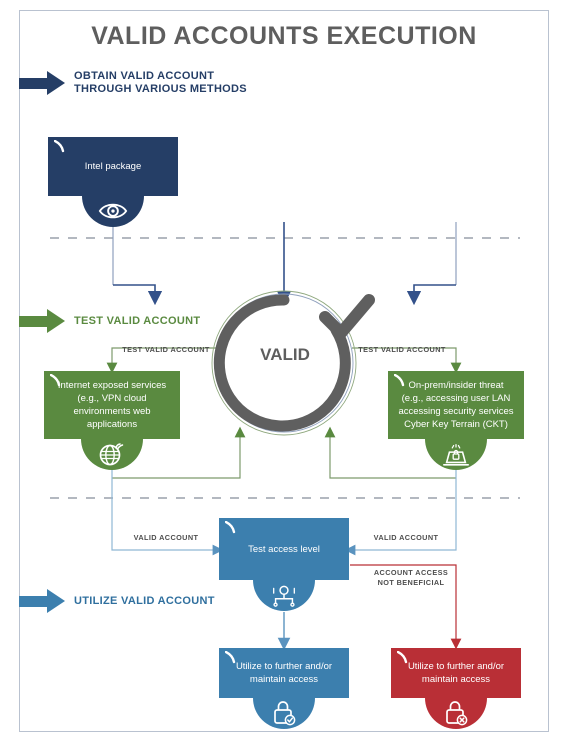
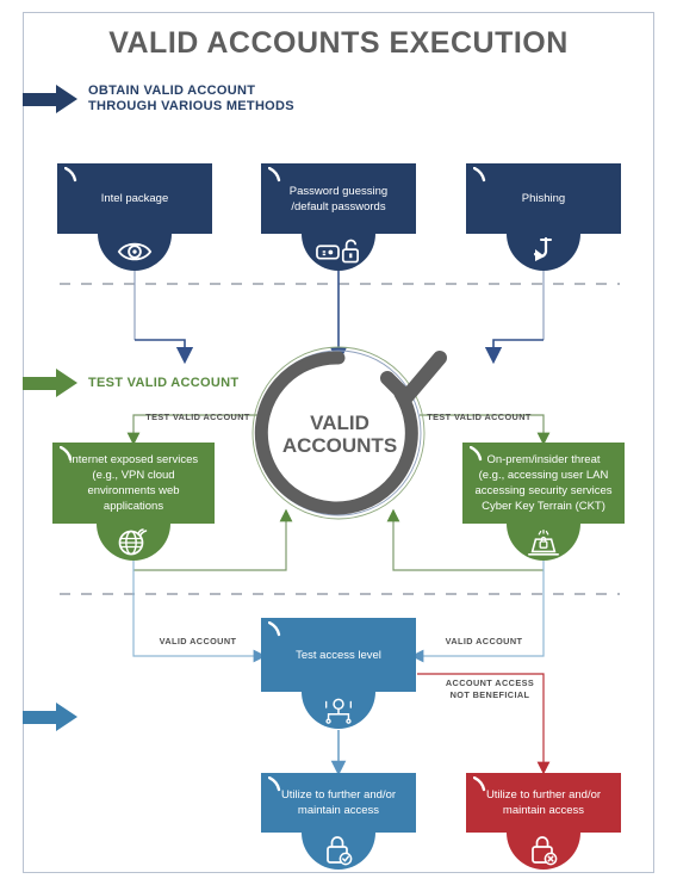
  VALID ACCOUNTS EXECUTION
  VALID
+ ACCOUNTS
  OBTAIN VALID ACCOUNT
  THROUGH VARIOUS METHODS
  TEST VALID ACCOUNT
- UTILIZE VALID ACCOUNT
  Intel package
+ Password guessing
+ /default passwords
+ Phishing
  nternet exposed services
  (e.g., VPN cloud
  environments web
  applications
  On-prem/insider threat
  (e.g., accessing user LAN
  accessing security services
  Cyber Key Terrain (CKT)
  Test access level
  Utilize to further and/or
  maintain access
  Utilize to further and/or
  maintain access
  TEST VALID ACCOUNT
  TEST VALID ACCOUNT
  VALID ACCOUNT
  VALID ACCOUNT
  ACCOUNT ACCESS
  NOT BENEFICIAL
